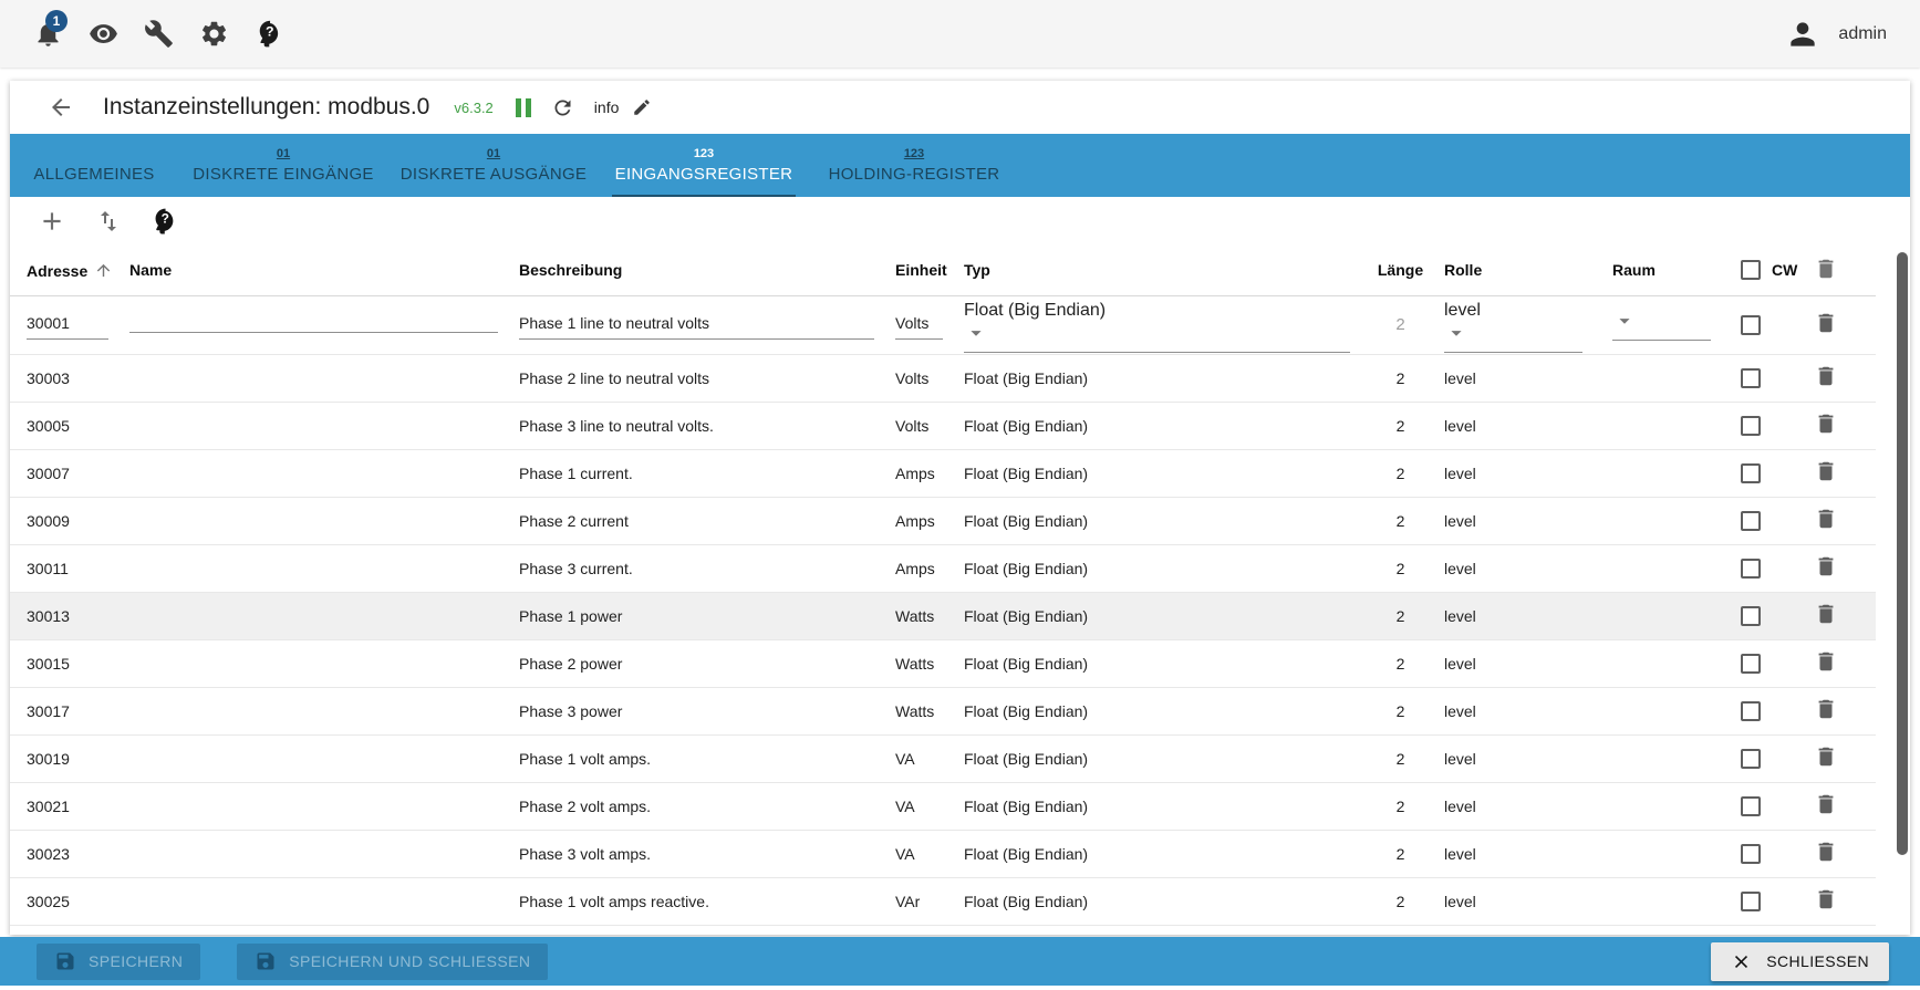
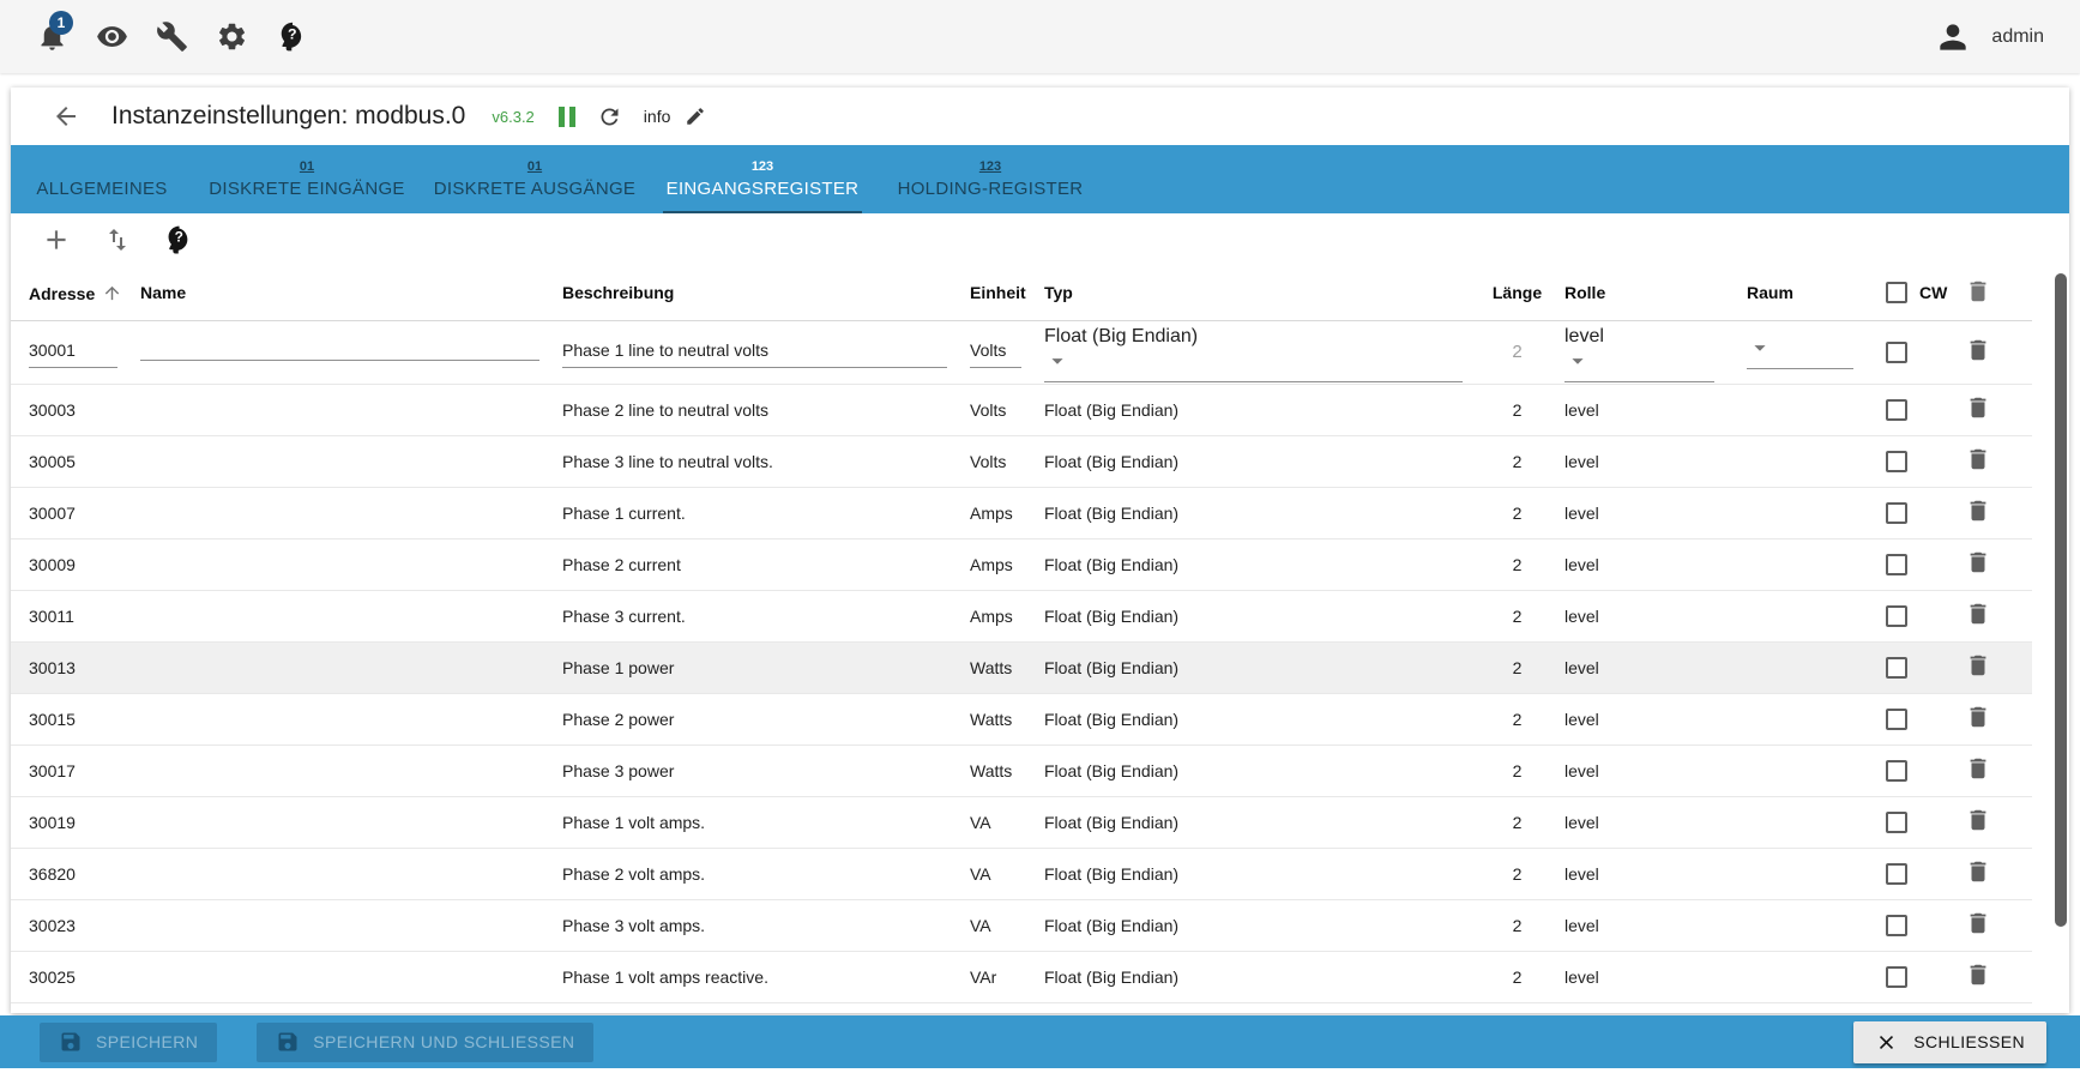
  1
  admin
  Instanzeinstellungen: modbus.0
  v6.3.2
  info
  ALLGEMEINES
  01
  DISKRETE EINGÄNGE
  01
  DISKRETE AUSGÄNGE
  123
  EINGANGSREGISTER
  123
  HOLDING-REGISTER
  Adresse	Name	Beschreibung	Einheit	Typ	Länge	Rolle	Raum	CW
  30001		Phase 1 line to neutral volts	Volts	Float (Big Endian)	2	level
  30003		Phase 2 line to neutral volts	Volts	Float (Big Endian)	2	level
  30005		Phase 3 line to neutral volts.	Volts	Float (Big Endian)	2	level
  30007		Phase 1 current.	Amps	Float (Big Endian)	2	level
  30009		Phase 2 current	Amps	Float (Big Endian)	2	level
  30011		Phase 3 current.	Amps	Float (Big Endian)	2	level
  30013		Phase 1 power	Watts	Float (Big Endian)	2	level
  30015		Phase 2 power	Watts	Float (Big Endian)	2	level
  30017		Phase 3 power	Watts	Float (Big Endian)	2	level
  30019		Phase 1 volt amps.	VA	Float (Big Endian)	2	level
- 30021		Phase 2 volt amps.	VA	Float (Big Endian)	2	level
+ 36820		Phase 2 volt amps.	VA	Float (Big Endian)	2	level
  30023		Phase 3 volt amps.	VA	Float (Big Endian)	2	level
  30025		Phase 1 volt amps reactive.	VAr	Float (Big Endian)	2	level
  SPEICHERN
  SPEICHERN UND SCHLIESSEN
  SCHLIESSEN
